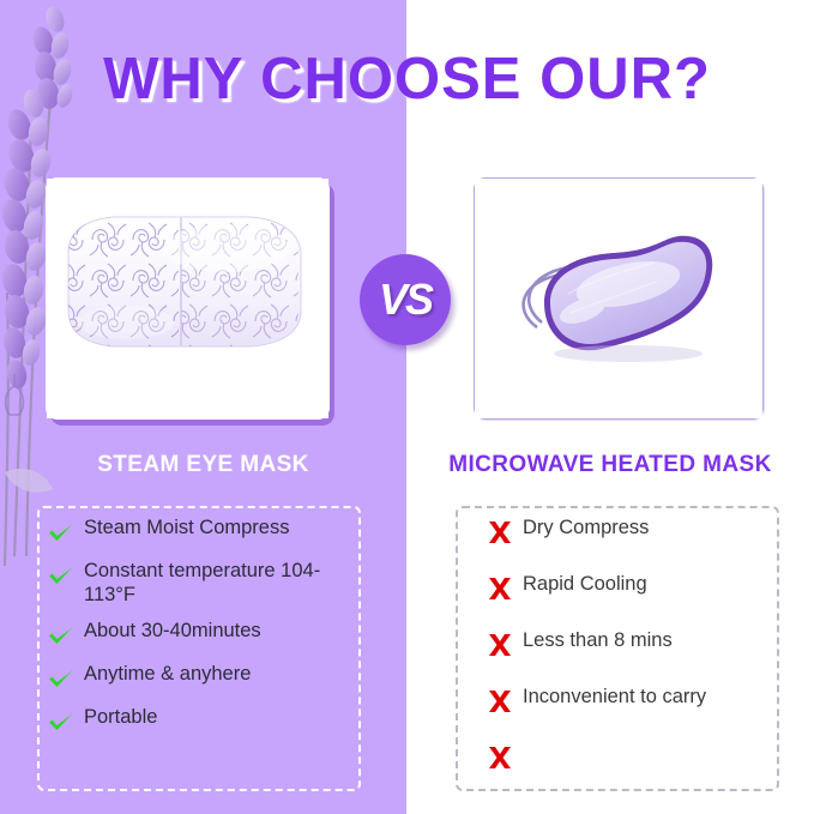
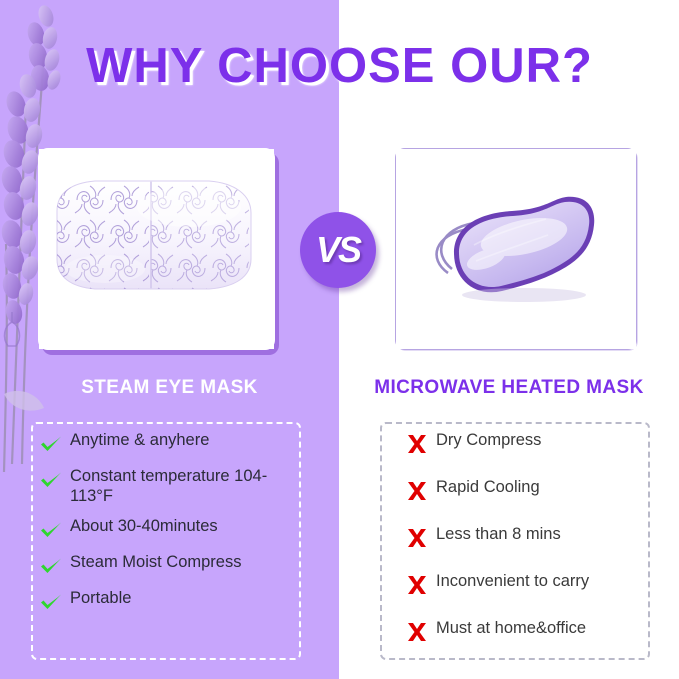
  WHY CHOOSE OUR?
  VS
  STEAM EYE MASK
  MICROWAVE HEATED MASK
- Steam Moist Compress
+ Anytime & anyhere
  Constant temperature 104-113°F
  About 30-40minutes
- Anytime & anyhere
+ Steam Moist Compress
  Portable
  Dry Compress
  Rapid Cooling
  Less than 8 mins
  Inconvenient to carry
+ Must at home&office
